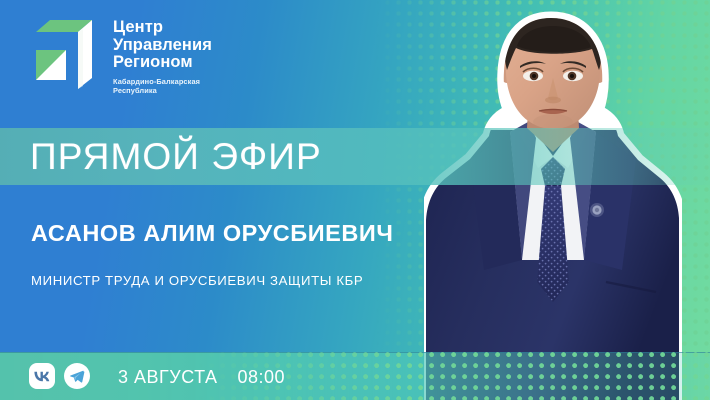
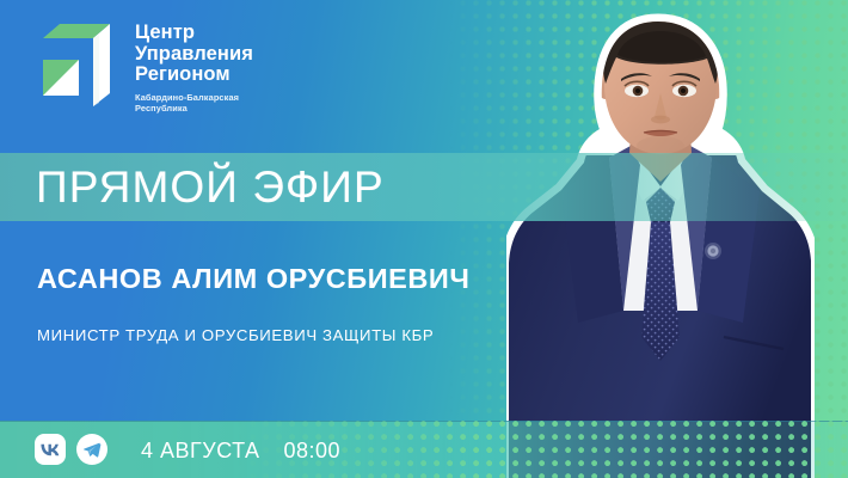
  Центр
  Управления
  Регионом
  Кабардино-Балкарская
  Республика
  ПРЯМОЙ ЭФИР
  АСАНОВ АЛИМ ОРУСБИЕВИЧ
  МИНИСТР ТРУДА И ОРУСБИЕВИЧ ЗАЩИТЫ КБР
- 3 АВГУСТА
+ 4 АВГУСТА
  08:00
